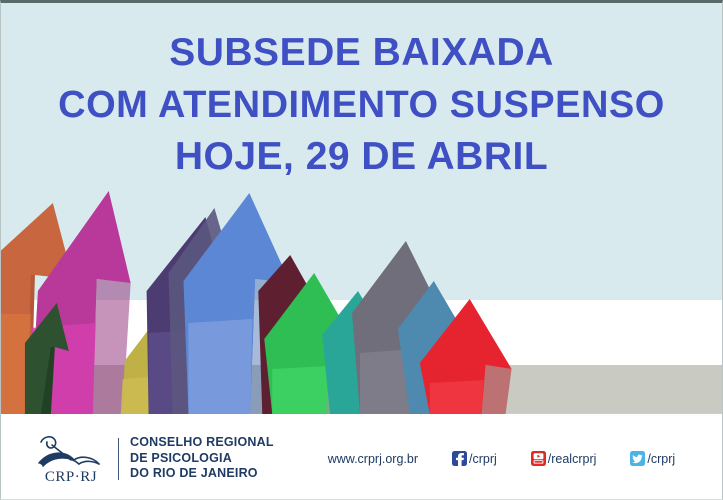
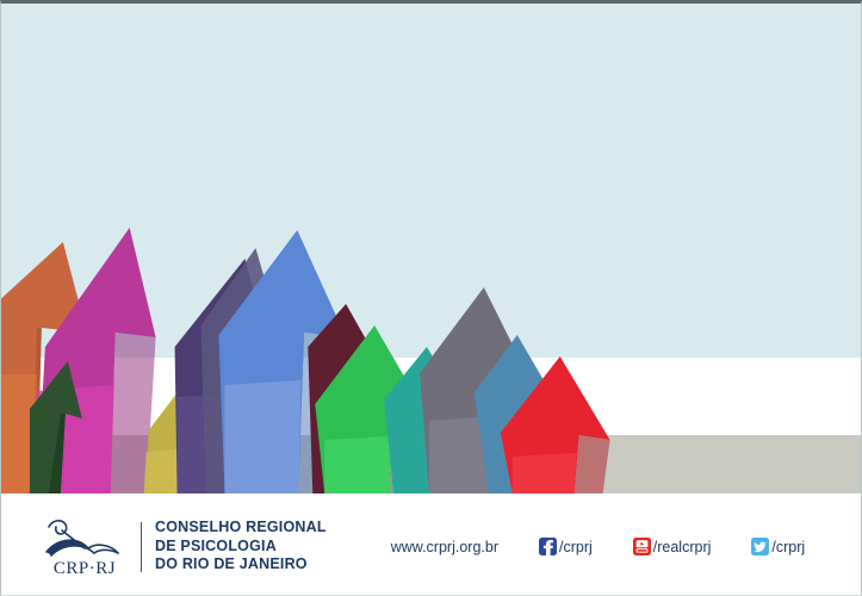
- SUBSEDE BAIXADA
- COM ATENDIMENTO SUSPENSO
- HOJE, 29 DE ABRIL
  CRP·RJ
  CONSELHO REGIONAL
  DE PSICOLOGIA
  DO RIO DE JANEIRO
  www.crprj.org.br
  /crprj
  /realcrprj
  /crprj
